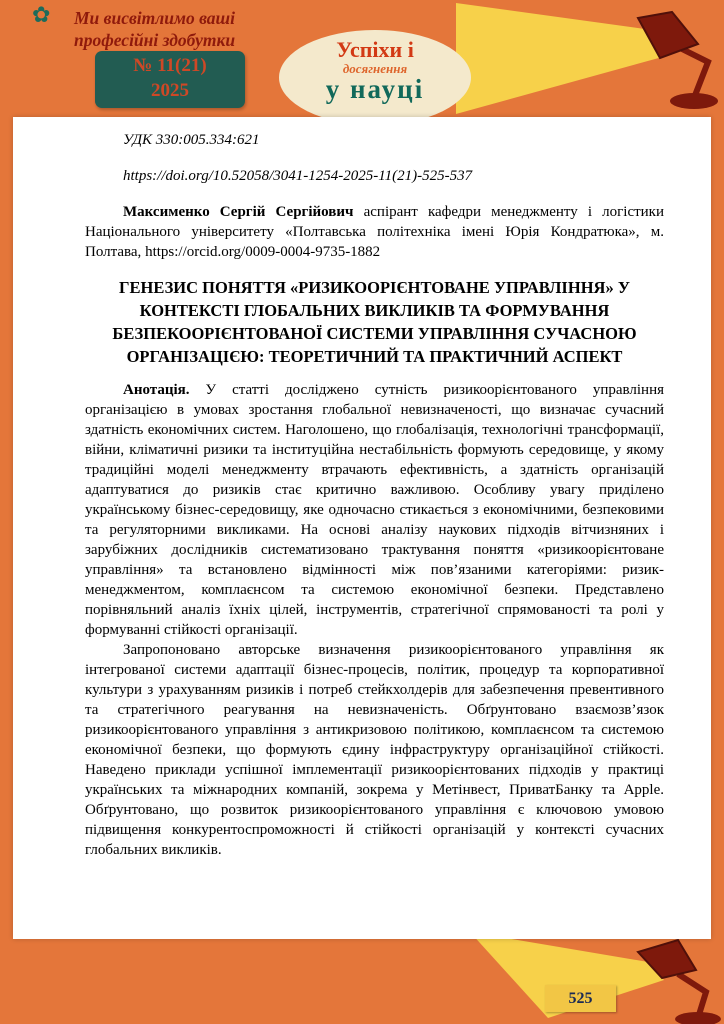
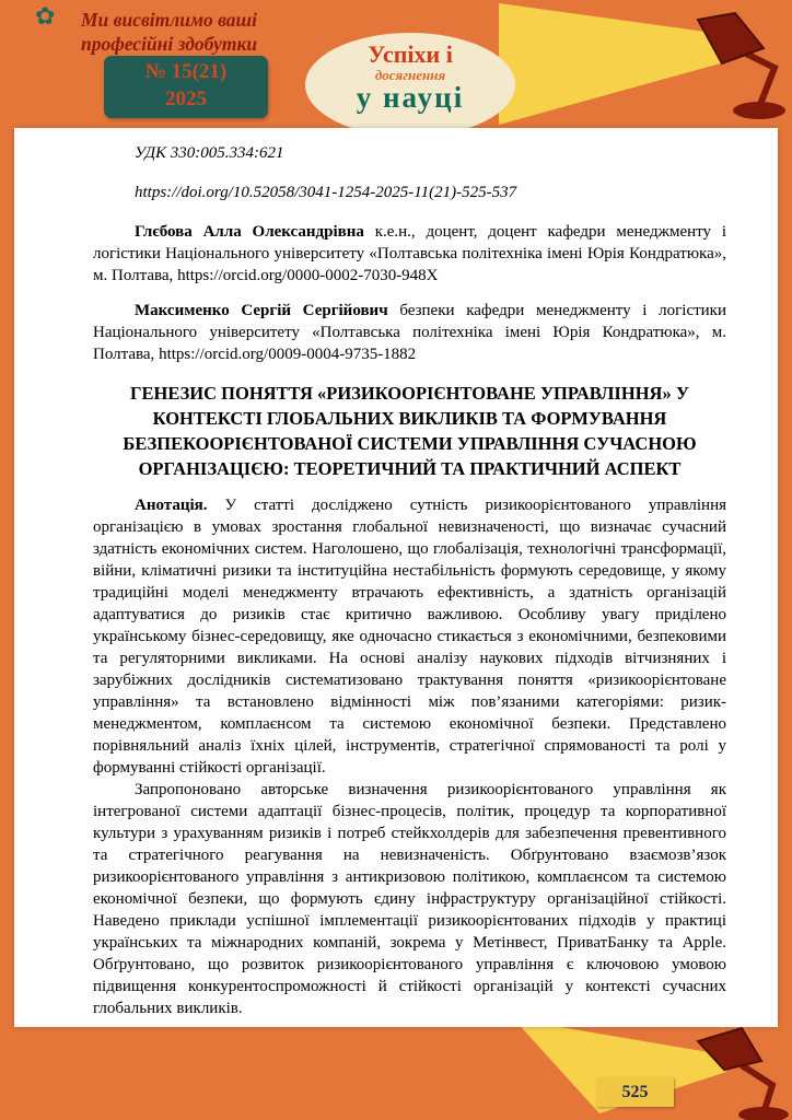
  ✿
  Ми висвітлимо ваші
  професійні здобутки
- № 11(21)
+ № 15(21)
  2025
  Успіхи і
  досягнення
  у науці
  УДК 330:005.334:621
  https://doi.org/10.52058/3041-1254-2025-11(21)-525-537
+ Глєбова Алла Олександрівна к.е.н., доцент, доцент кафедри менеджменту і логістики Національного університету «Полтавська політехніка імені Юрія Кондратюка», м. Полтава, https://orcid.org/0000-0002-7030-948X
- Максименко Сергій Сергійович аспірант кафедри менеджменту і логістики Національного університету «Полтавська політехніка імені Юрія Кондратюка», м. Полтава, https://orcid.org/0009-0004-9735-1882
+ Максименко Сергій Сергійович безпеки кафедри менеджменту і логістики Національного університету «Полтавська політехніка імені Юрія Кондратюка», м. Полтава, https://orcid.org/0009-0004-9735-1882
  ГЕНЕЗИС ПОНЯТТЯ «РИЗИКООРІЄНТОВАНЕ УПРАВЛІННЯ» У КОНТЕКСТІ ГЛОБАЛЬНИХ ВИКЛИКІВ ТА ФОРМУВАННЯ БЕЗПЕКООРІЄНТОВАНОЇ СИСТЕМИ УПРАВЛІННЯ СУЧАСНОЮ ОРГАНІЗАЦІЄЮ: ТЕОРЕТИЧНИЙ ТА ПРАКТИЧНИЙ АСПЕКТ
  Анотація. У статті досліджено сутність ризикоорієнтованого управління організацією в умовах зростання глобальної невизначеності, що визначає сучасний здатність економічних систем. Наголошено, що глобалізація, технологічні трансформації, війни, кліматичні ризики та інституційна нестабільність формують середовище, у якому традиційні моделі менеджменту втрачають ефективність, а здатність організацій адаптуватися до ризиків стає критично важливою. Особливу увагу приділено українському бізнес-середовищу, яке одночасно стикається з економічними, безпековими та регуляторними викликами. На основі аналізу наукових підходів вітчизняних і зарубіжних дослідників систематизовано трактування поняття «ризикоорієнтоване управління» та встановлено відмінності між пов’язаними категоріями: ризик-менеджментом, комплаєнсом та системою економічної безпеки. Представлено порівняльний аналіз їхніх цілей, інструментів, стратегічної спрямованості та ролі у формуванні стійкості організації.
  Запропоновано авторське визначення ризикоорієнтованого управління як інтегрованої системи адаптації бізнес-процесів, політик, процедур та корпоративної культури з урахуванням ризиків і потреб стейкхолдерів для забезпечення превентивного та стратегічного реагування на невизначеність. Обґрунтовано взаємозв’язок ризикоорієнтованого управління з антикризовою політикою, комплаєнсом та системою економічної безпеки, що формують єдину інфраструктуру організаційної стійкості. Наведено приклади успішної імплементації ризикоорієнтованих підходів у практиці українських та міжнародних компаній, зокрема у Метінвест, ПриватБанку та Apple. Обґрунтовано, що розвиток ризикоорієнтованого управління є ключовою умовою підвищення конкурентоспроможності й стійкості організацій у контексті сучасних глобальних викликів.
  525
